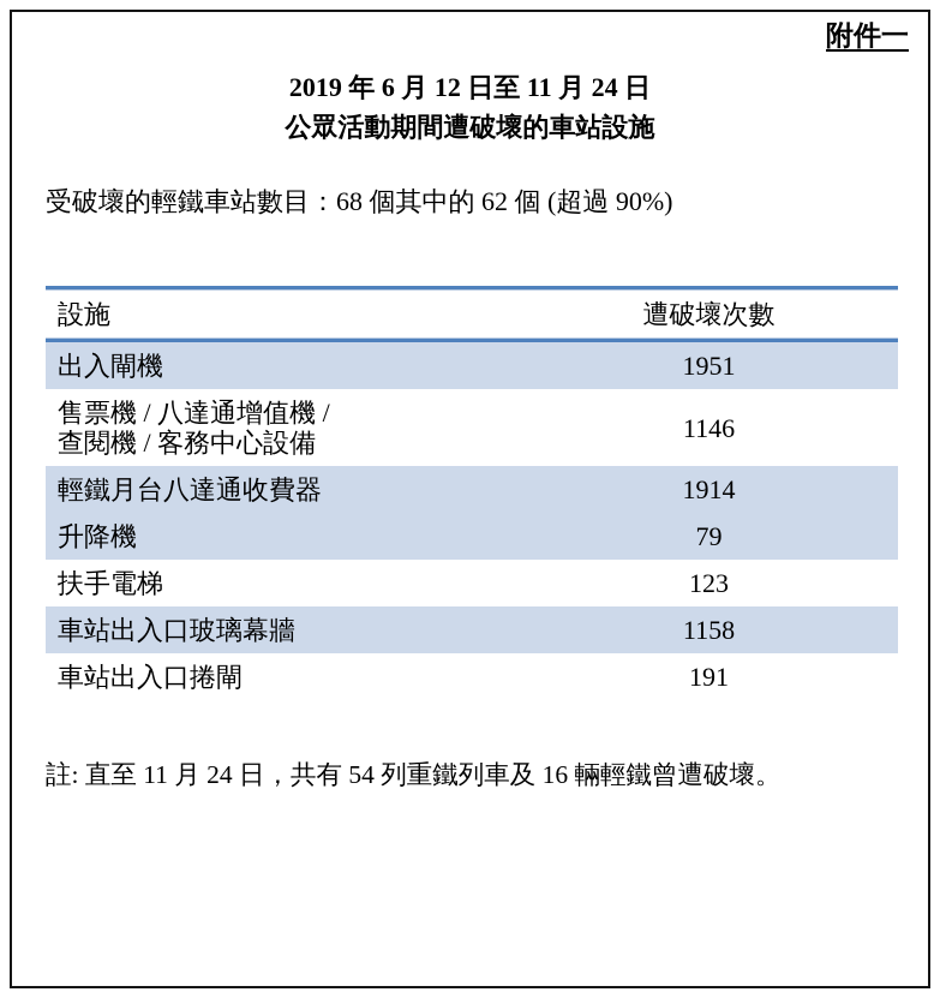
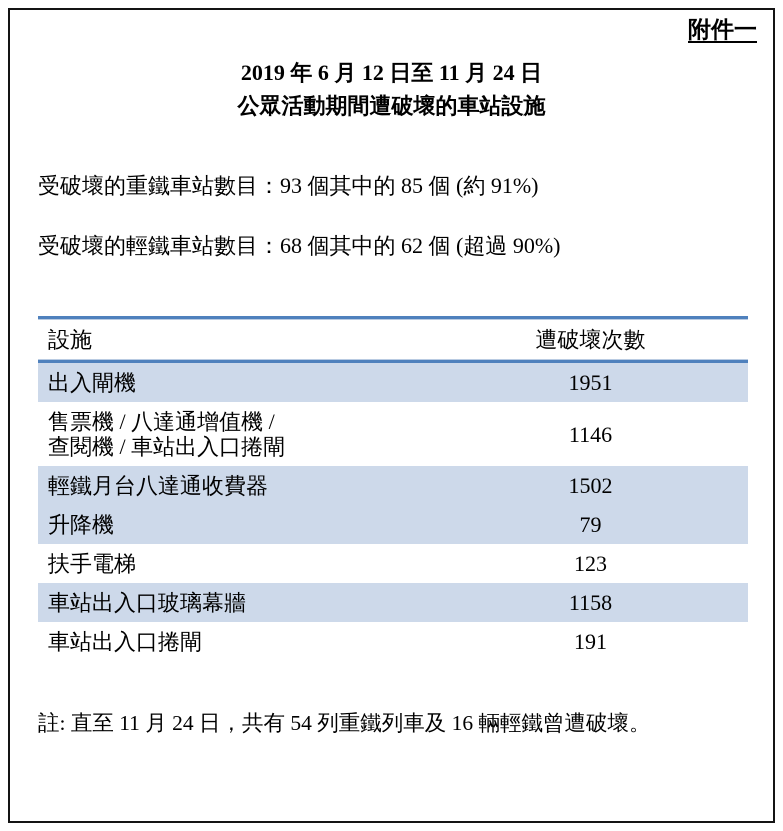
  附件一
  2019 年 6 月 12 日至 11 月 24 日
  公眾活動期間遭破壞的車站設施
+ 受破壞的重鐵車站數目：93 個其中的 85 個 (約 91%)
  受破壞的輕鐵車站數目：68 個其中的 62 個 (超過 90%)
  設施	遭破壞次數
  出入閘機	1951
- 售票機 / 八達通增值機 / 查閱機 / 客務中心設備	1146
+ 售票機 / 八達通增值機 / 查閱機 / 車站出入口捲閘	1146
- 輕鐵月台八達通收費器	1914
+ 輕鐵月台八達通收費器	1502
  升降機	79
  扶手電梯	123
  車站出入口玻璃幕牆	1158
  車站出入口捲閘	191
  註: 直至 11 月 24 日，共有 54 列重鐵列車及 16 輛輕鐵曾遭破壞。
